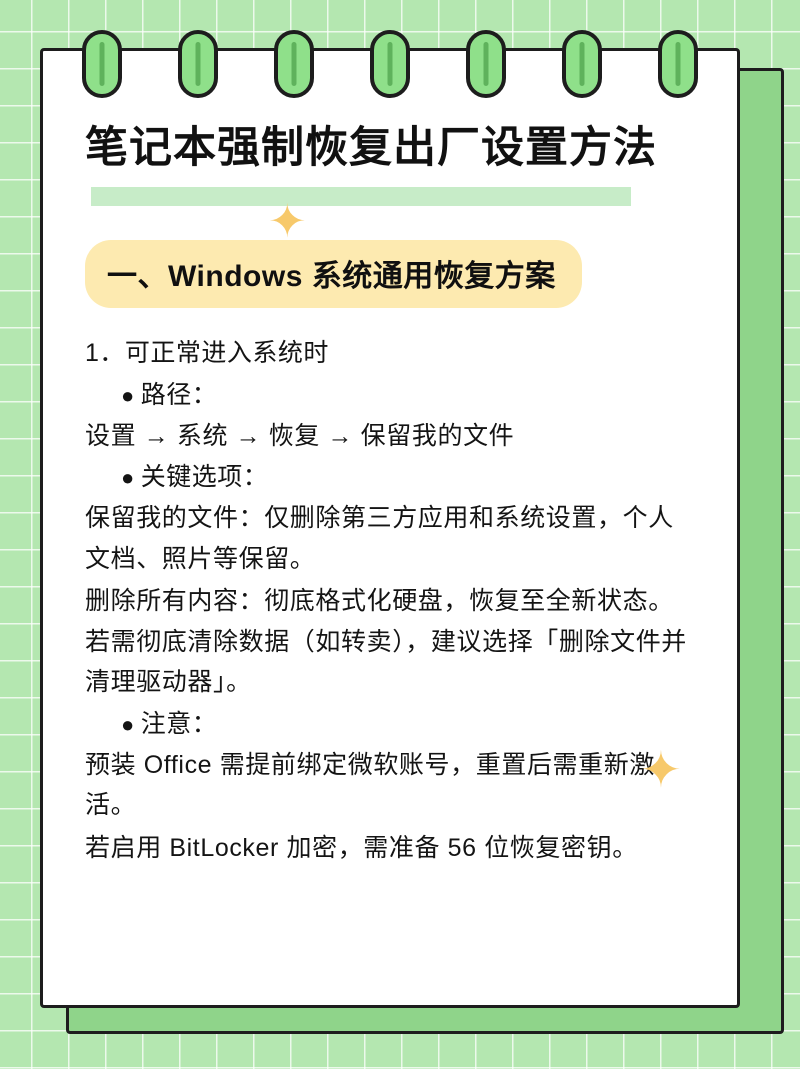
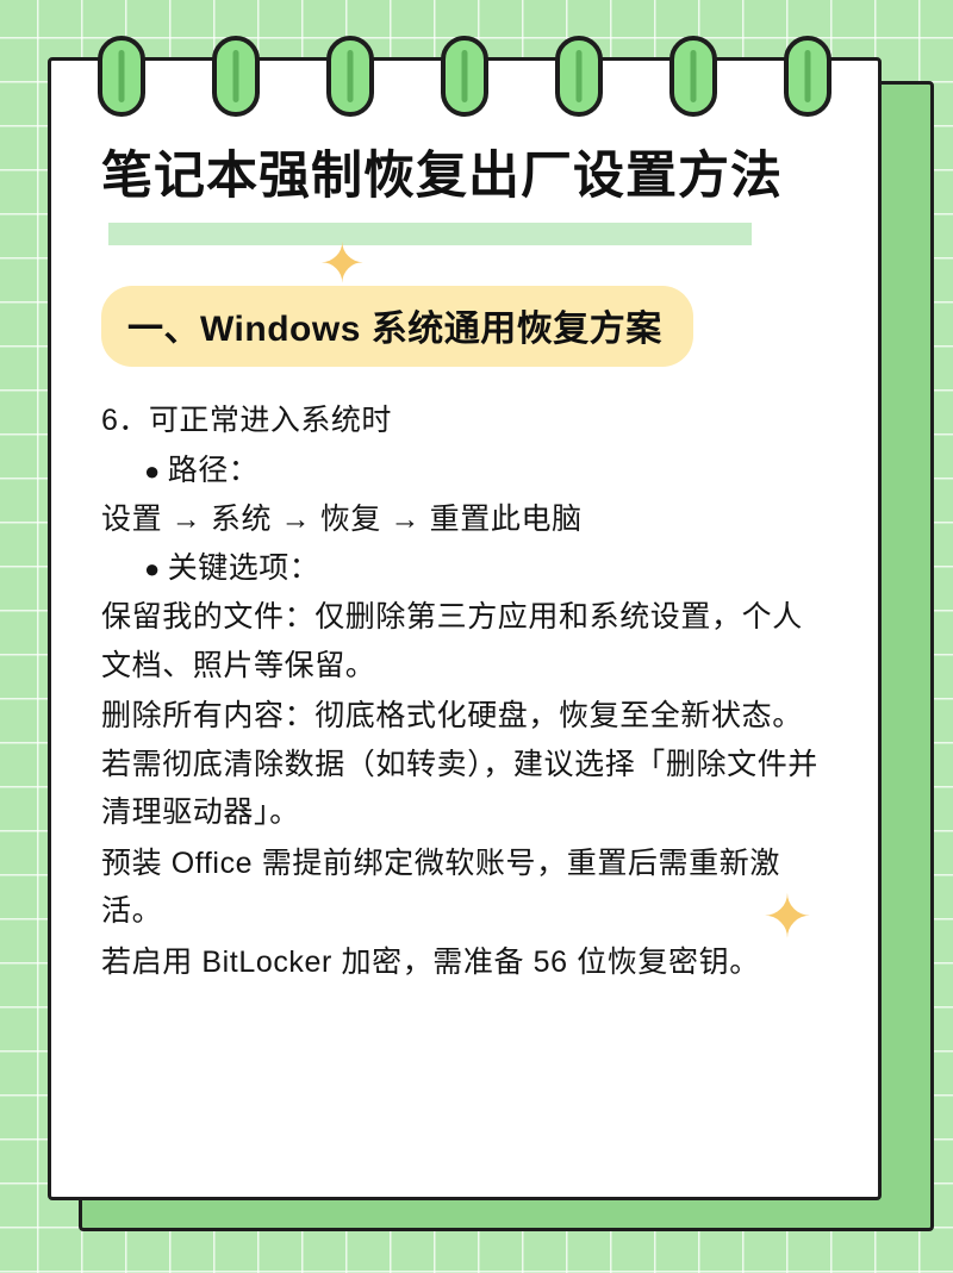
  笔记本强制恢复出厂设置方法
  一、Windows 系统通用恢复方案
- 1．可正常进入系统时
+ 6．可正常进入系统时
  ● 路径：
- 设置 → 系统 → 恢复 → 保留我的文件
+ 设置 → 系统 → 恢复 → 重置此电脑
  ● 关键选项：
  保留我的文件：仅删除第三方应用和系统设置，个人文档、照片等保留。
  删除所有内容：彻底格式化硬盘，恢复至全新状态。若需彻底清除数据（如转卖），建议选择「删除文件并清理驱动器」。
- ● 注意：
  预装 Office 需提前绑定微软账号，重置后需重新激活。
  若启用 BitLocker 加密，需准备 56 位恢复密钥。
  ✦
  ✦
